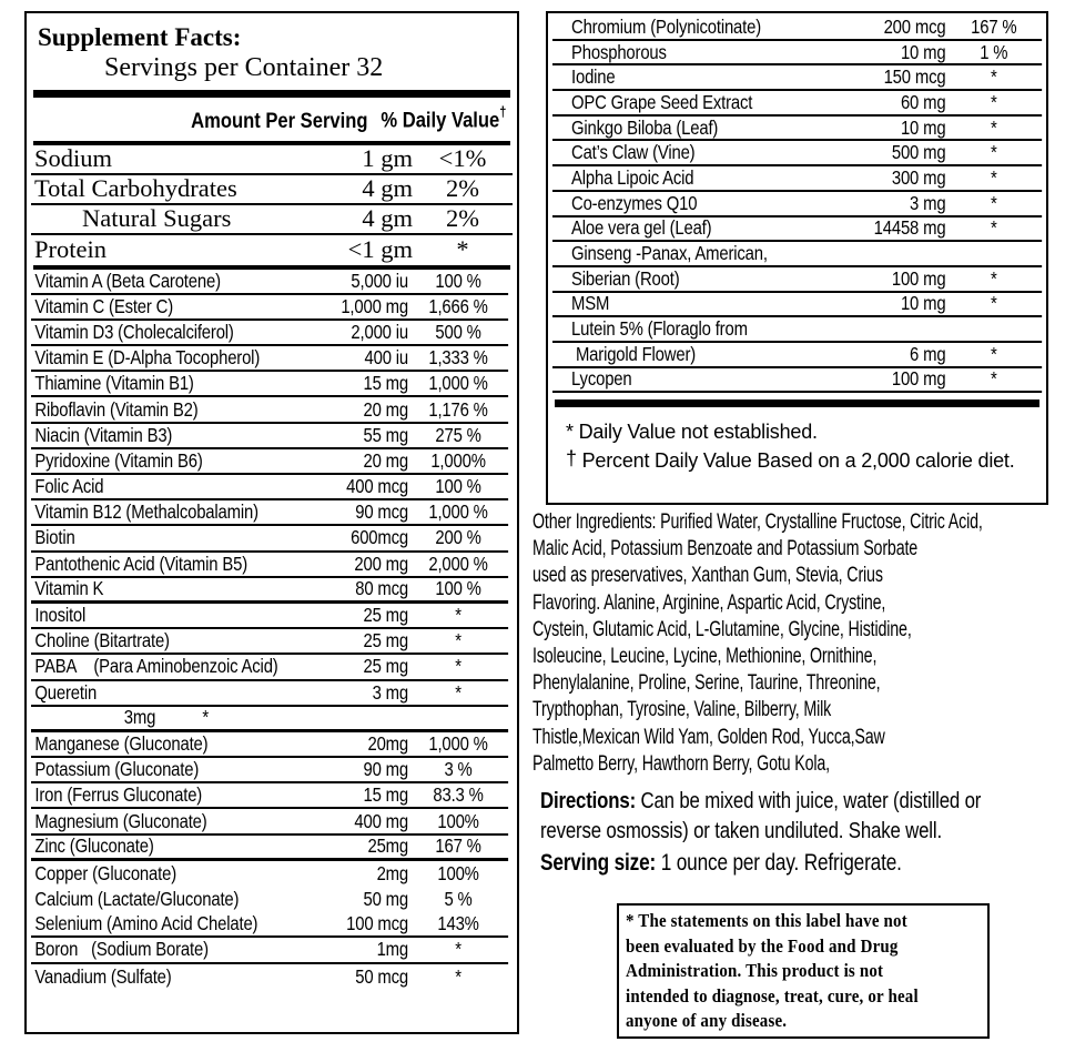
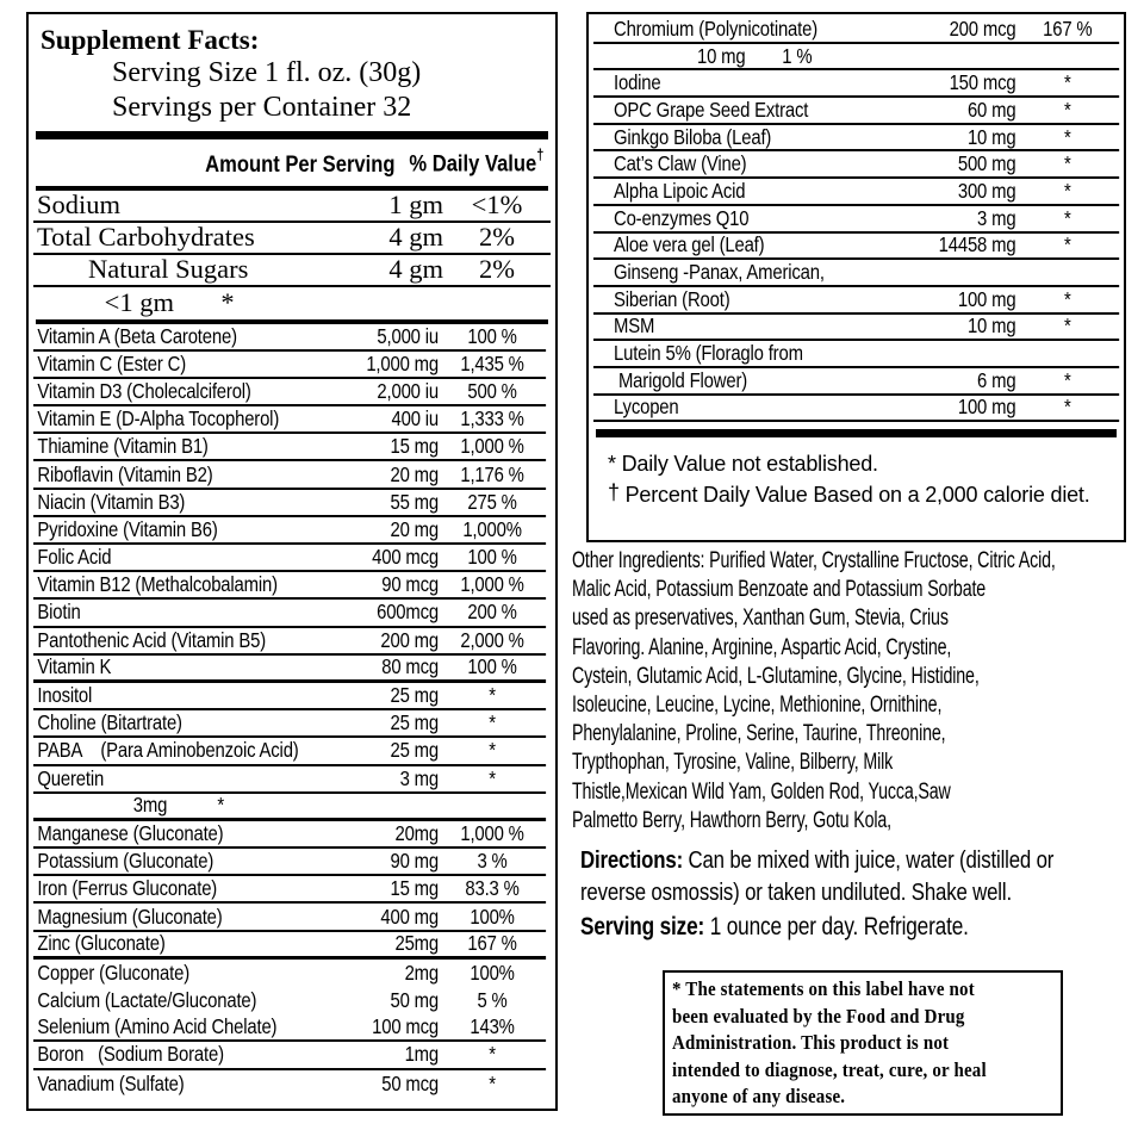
  Supplement Facts:
+ Serving Size 1 fl. oz. (30g)
  Servings per Container 32
  Amount Per Serving
  % Daily Value†
  Sodium
  1 gm
  <1%
  Total Carbohydrates
  4 gm
  2%
  Natural Sugars
  4 gm
  2%
- Protein
  <1 gm
  *
  Vitamin A (Beta Carotene)
  5,000 iu
  100 %
  Vitamin C (Ester C)
  1,000 mg
- 1,666 %
+ 1,435 %
  Vitamin D3 (Cholecalciferol)
  2,000 iu
  500 %
  Vitamin E (D-Alpha Tocopherol)
  400 iu
  1,333 %
  Thiamine (Vitamin B1)
  15 mg
  1,000 %
  Riboflavin (Vitamin B2)
  20 mg
  1,176 %
  Niacin (Vitamin B3)
  55 mg
  275 %
  Pyridoxine (Vitamin B6)
  20 mg
  1,000%
  Folic Acid
  400 mcg
  100 %
  Vitamin B12 (Methalcobalamin)
  90 mcg
  1,000 %
  Biotin
  600mcg
  200 %
  Pantothenic Acid (Vitamin B5)
  200 mg
  2,000 %
  Vitamin K
  80 mcg
  100 %
  Inositol
  25 mg
  *
  Choline (Bitartrate)
  25 mg
  *
  PABA (Para Aminobenzoic Acid)
  25 mg
  *
  Queretin
  3 mg
  *
  3mg
  *
  Manganese (Gluconate)
  20mg
  1,000 %
  Potassium (Gluconate)
  90 mg
  3 %
  Iron (Ferrus Gluconate)
  15 mg
  83.3 %
  Magnesium (Gluconate)
  400 mg
  100%
  Zinc (Gluconate)
  25mg
  167 %
  Copper (Gluconate)
  2mg
  100%
  Calcium (Lactate/Gluconate)
  50 mg
  5 %
  Selenium (Amino Acid Chelate)
  100 mcg
  143%
  Boron (Sodium Borate)
  1mg
  *
  Vanadium (Sulfate)
  50 mcg
  *
  Chromium (Polynicotinate)
  200 mcg
  167 %
- Phosphorous
  10 mg
  1 %
  Iodine
  150 mcg
  *
  OPC Grape Seed Extract
  60 mg
  *
  Ginkgo Biloba (Leaf)
  10 mg
  *
  Cat’s Claw (Vine)
  500 mg
  *
  Alpha Lipoic Acid
  300 mg
  *
  Co-enzymes Q10
  3 mg
  *
  Aloe vera gel (Leaf)
  14458 mg
  *
  Ginseng -Panax, American,
  Siberian (Root)
  100 mg
  *
  MSM
  10 mg
  *
  Lutein 5% (Floraglo from
  Marigold Flower)
  6 mg
  *
  Lycopen
  100 mg
  *
  * Daily Value not established.
  † Percent Daily Value Based on a 2,000 calorie diet.
  Other Ingredients: Purified Water, Crystalline Fructose, Citric Acid,
  Malic Acid, Potassium Benzoate and Potassium Sorbate
  used as preservatives, Xanthan Gum, Stevia, Crius
  Flavoring. Alanine, Arginine, Aspartic Acid, Crystine,
  Cystein, Glutamic Acid, L-Glutamine, Glycine, Histidine,
  Isoleucine, Leucine, Lycine, Methionine, Ornithine,
  Phenylalanine, Proline, Serine, Taurine, Threonine,
  Trypthophan, Tyrosine, Valine, Bilberry, Milk
  Thistle,Mexican Wild Yam, Golden Rod, Yucca,Saw
  Palmetto Berry, Hawthorn Berry, Gotu Kola,
  Directions: Can be mixed with juice, water (distilled or
  reverse osmossis) or taken undiluted. Shake well.
  Serving size: 1 ounce per day. Refrigerate.
  * The statements on this label have not
  been evaluated by the Food and Drug
  Administration. This product is not
  intended to diagnose, treat, cure, or heal
  anyone of any disease.
